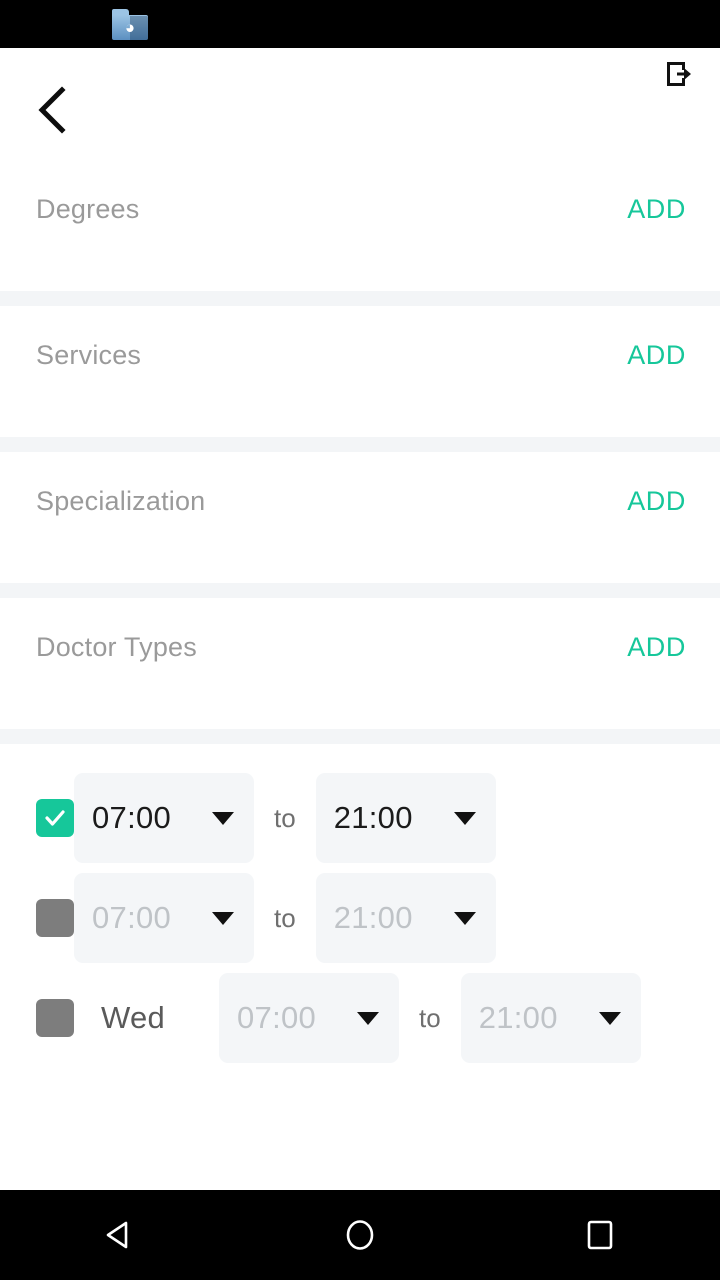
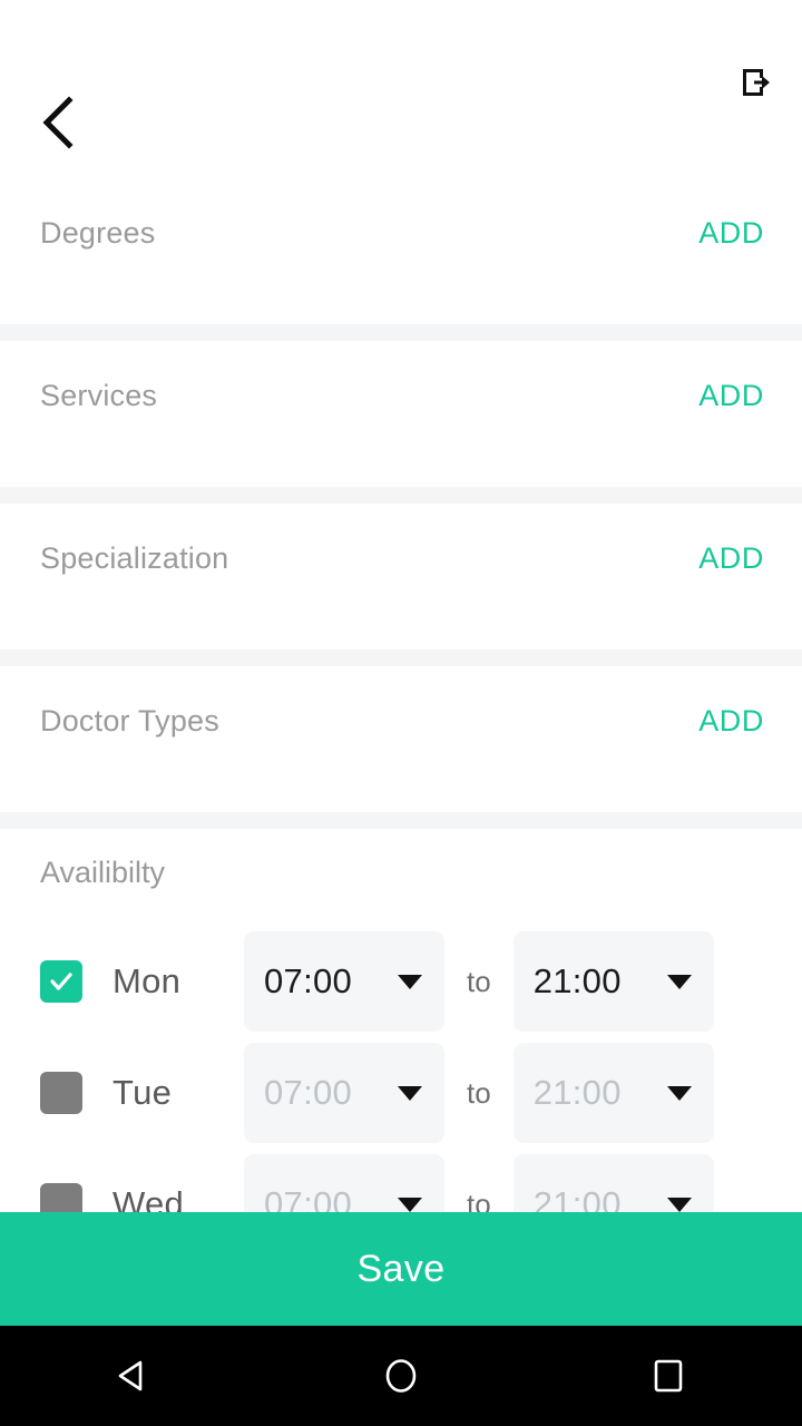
- ◕
  Degrees
  ADD
  Services
  ADD
  Specialization
  ADD
  Doctor Types
  ADD
+ Availibilty
+ Mon
  07:00
  to
  21:00
+ Tue
  07:00
  to
  21:00
  Wed
  07:00
  to
  21:00
+ Save
